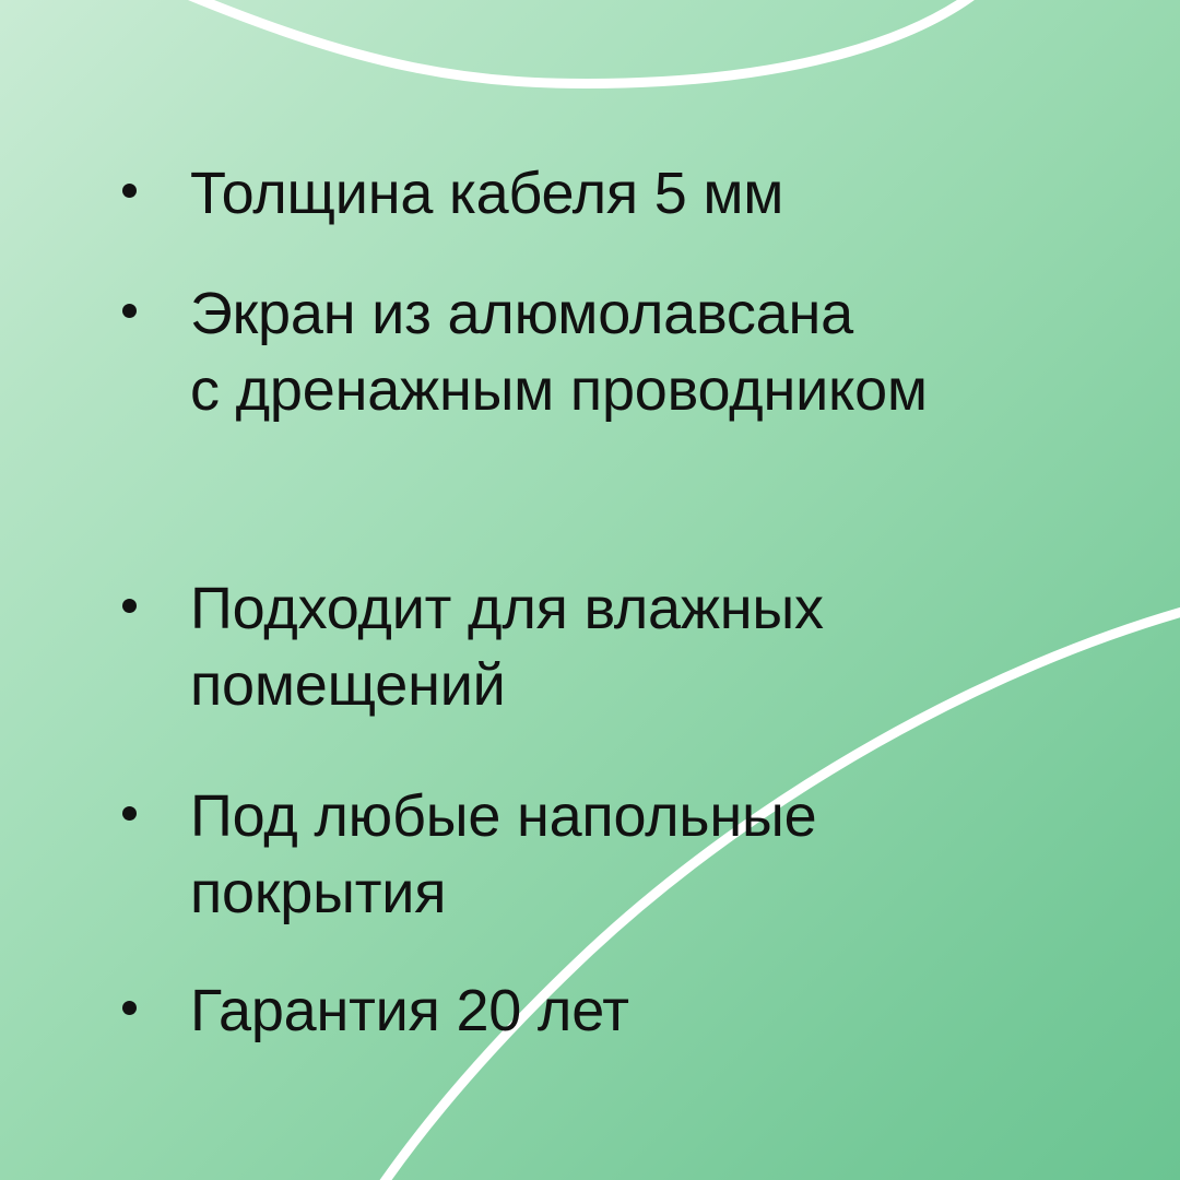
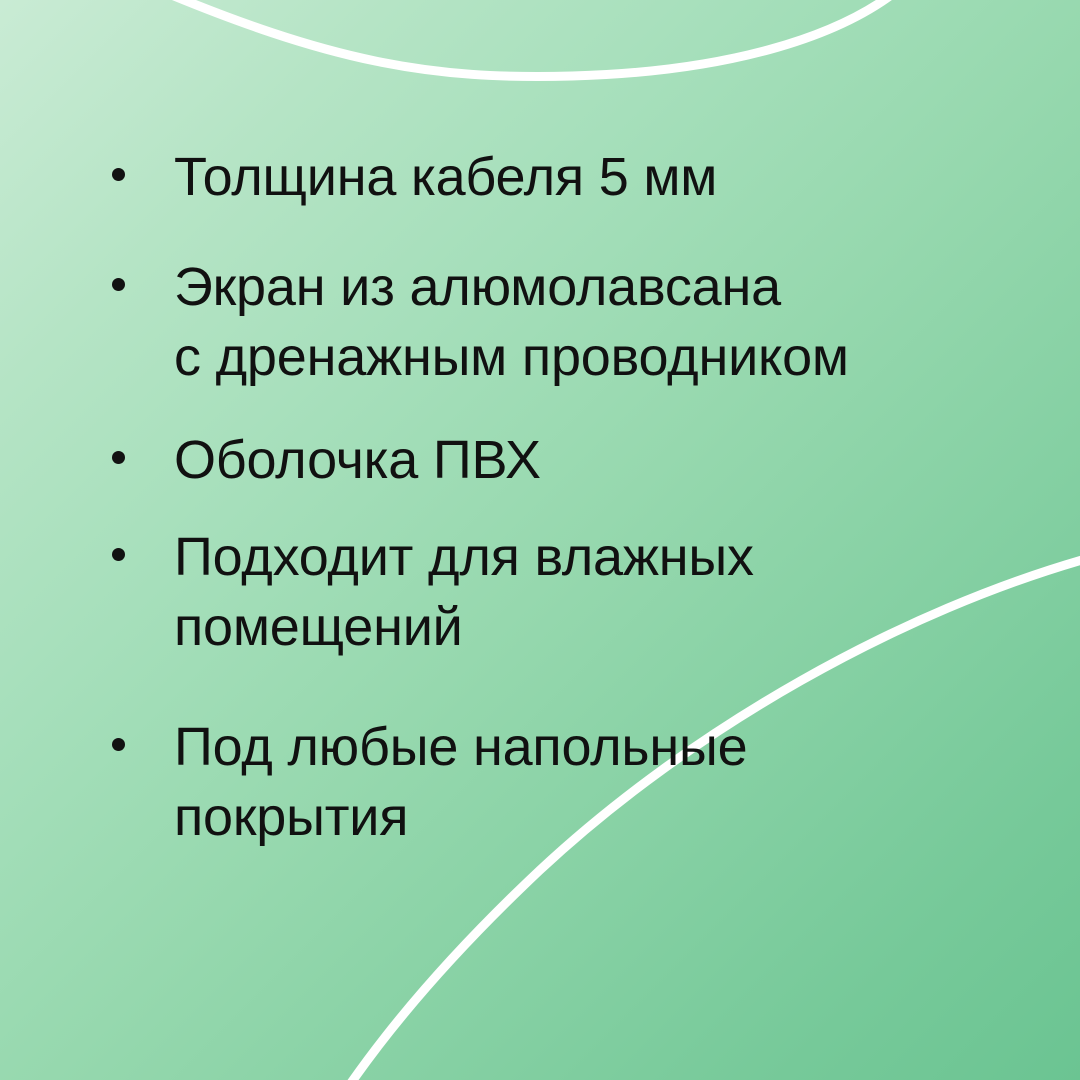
  Толщина кабеля 5 мм
  Экран из алюмолавсана
  с дренажным проводником
+ Оболочка ПВХ
  Подходит для влажных
  помещений
  Под любые напольные
  покрытия
- Гарантия 20 лет
